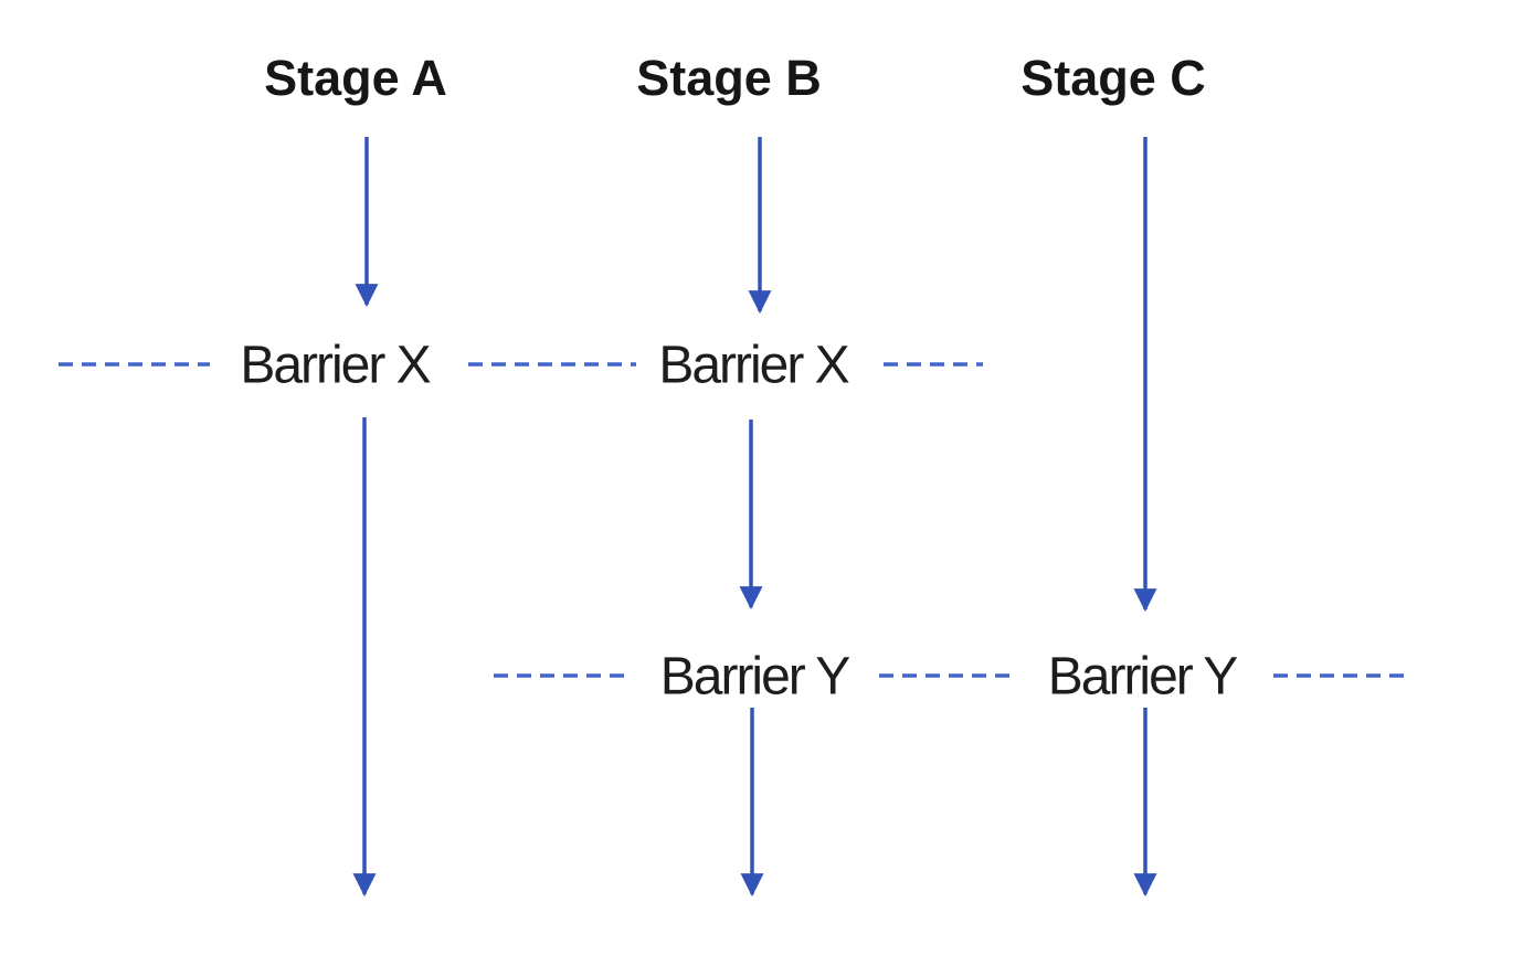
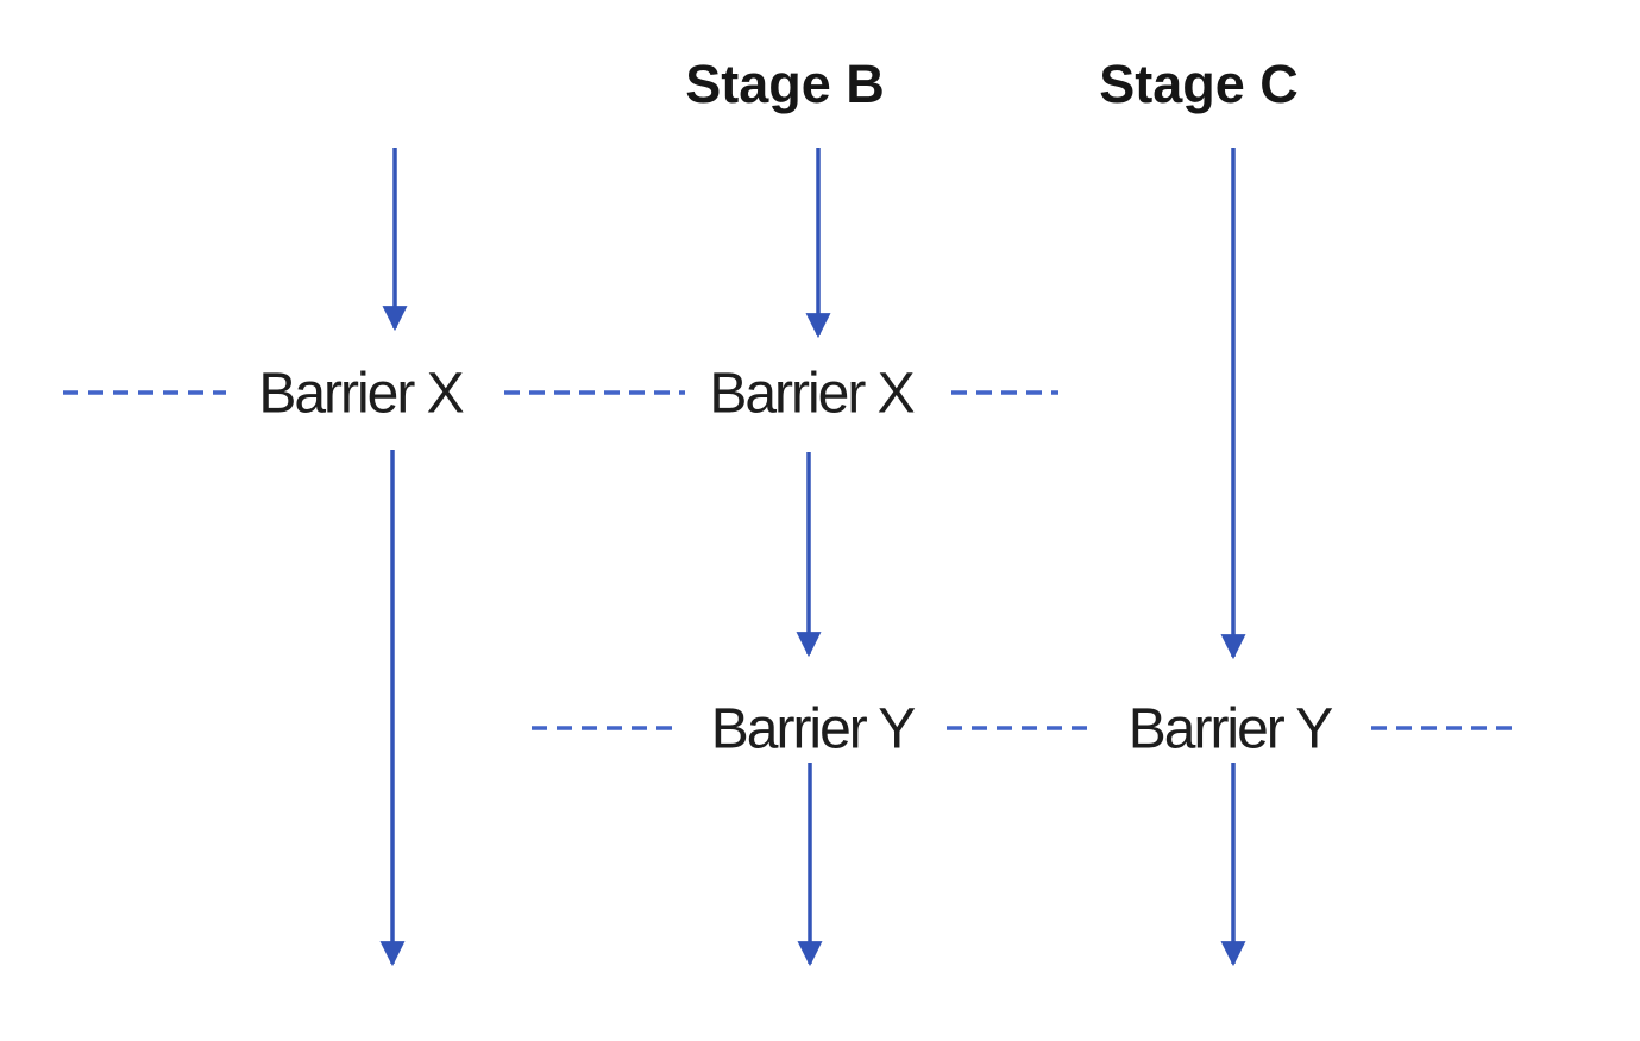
- Stage A
  Stage B
  Stage C
  Barrier X
  Barrier X
  Barrier Y
  Barrier Y
